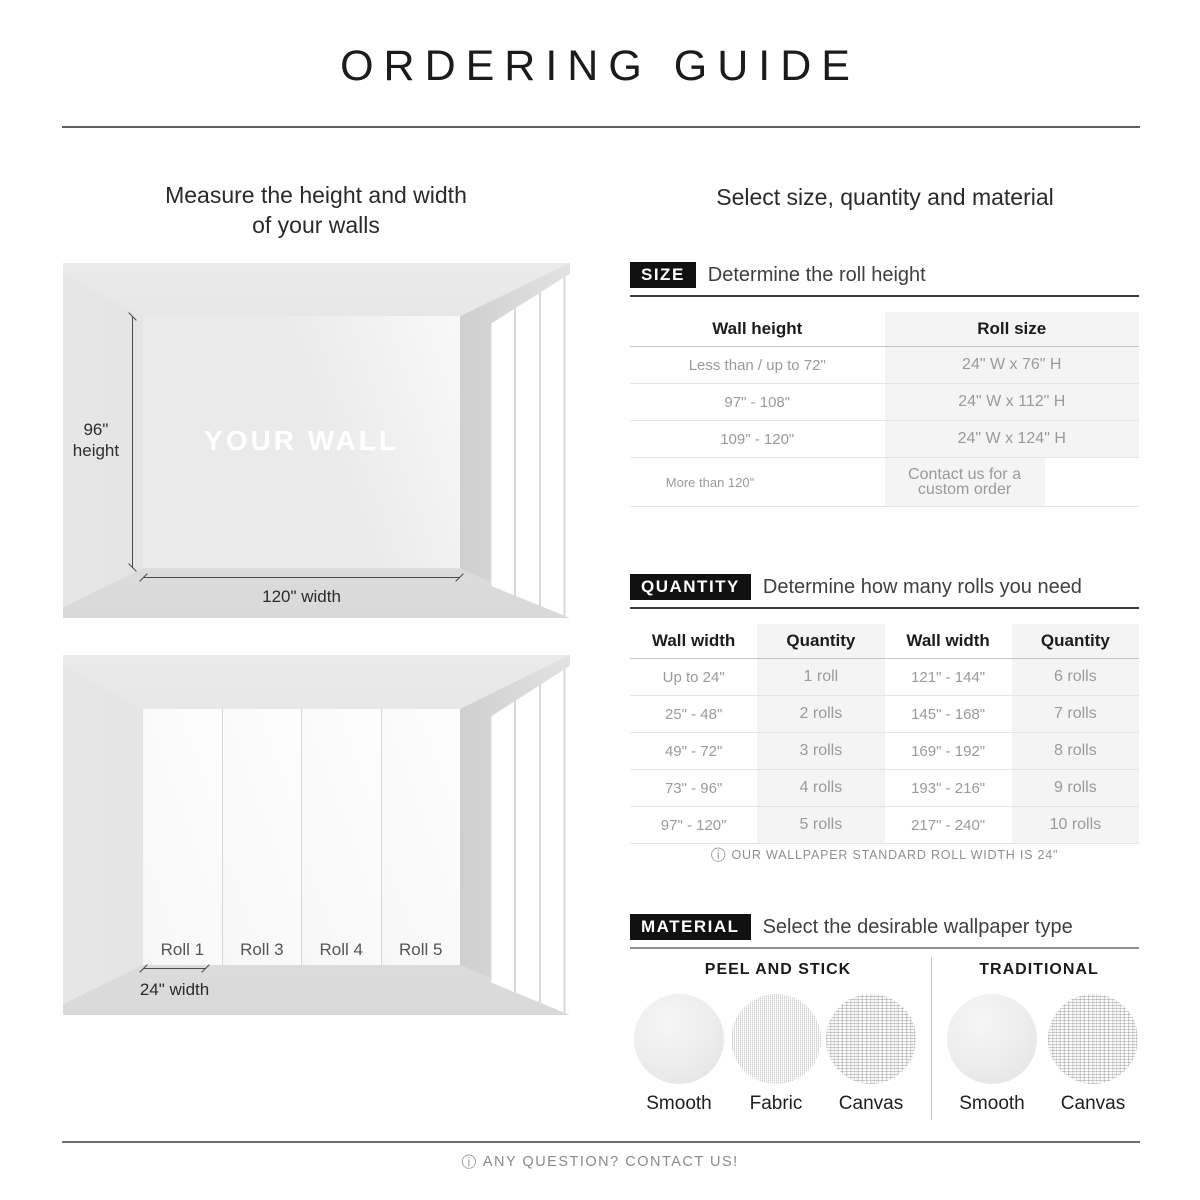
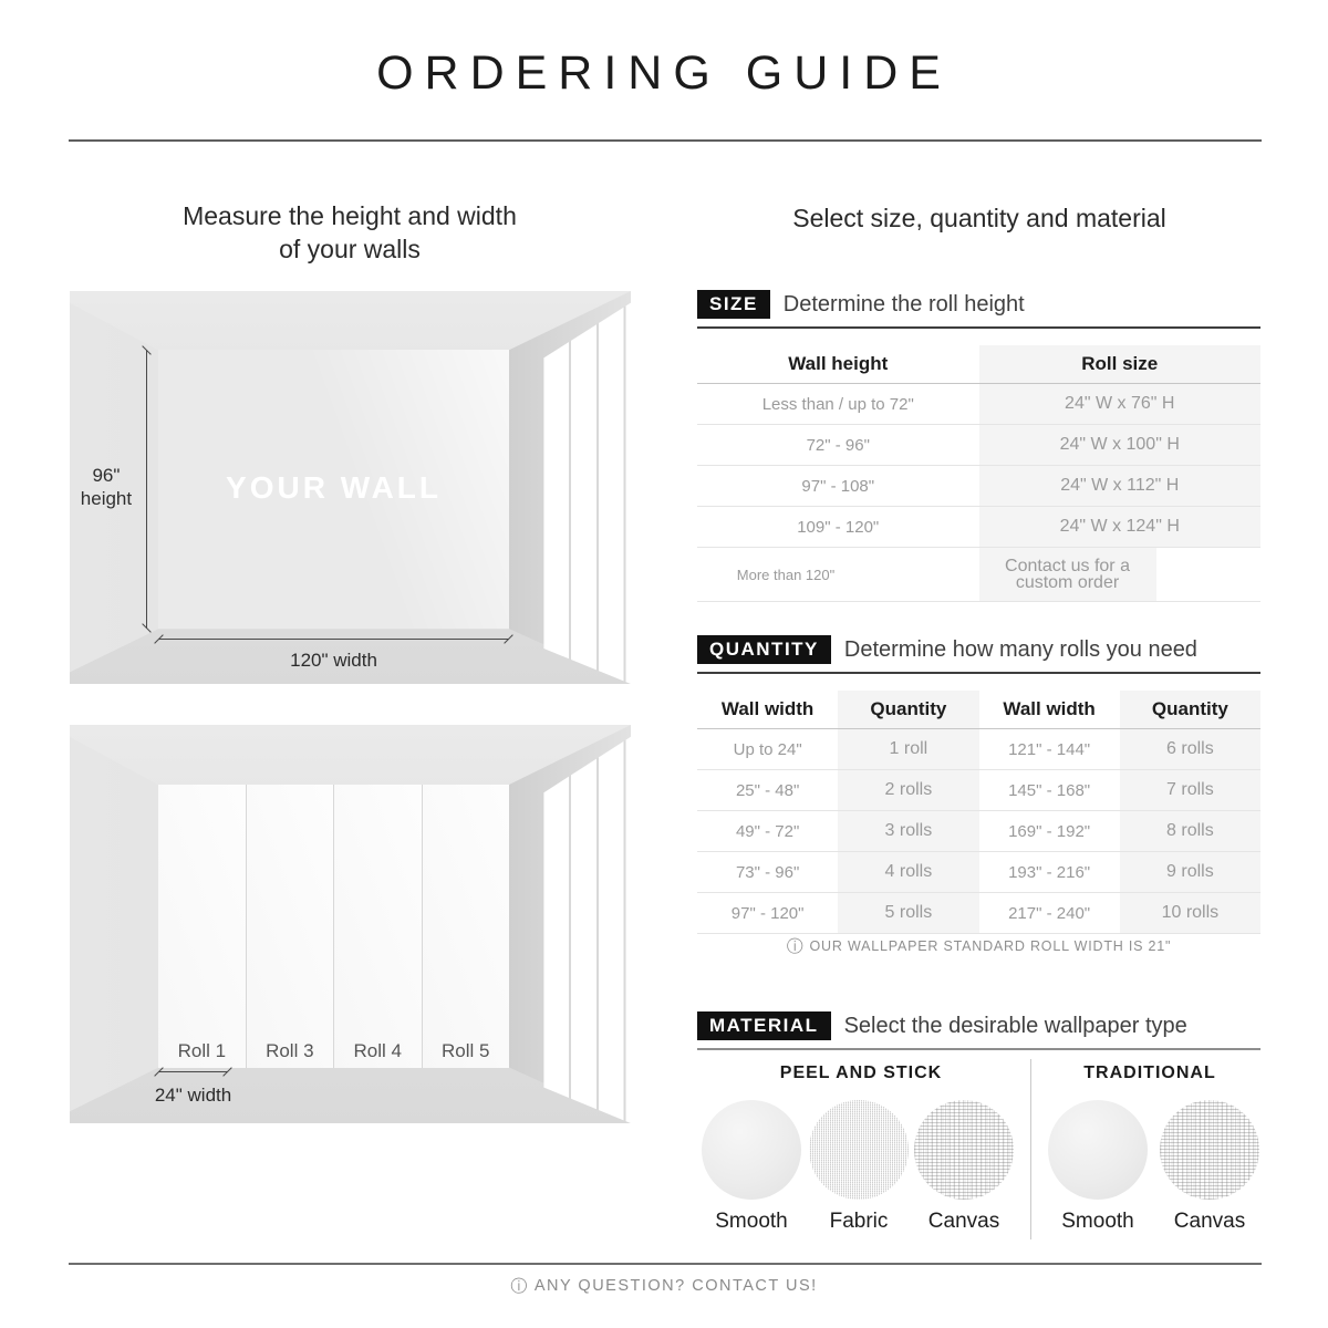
  ORDERING GUIDE
  Measure the height and width
  of your walls
  96"
  height
  120" width
  Roll 1
  Roll 3
  Roll 4
  Roll 5
  24" width
  Select size, quantity and material
  SIZE
  Determine the roll height
  Wall height
  Roll size
  Less than / up to 72"
  24" W x 76" H
+ 72" - 96"
+ 24" W x 100" H
  97" - 108"
  24" W x 112" H
  109" - 120"
  24" W x 124" H
  More than 120"
  Contact us for a custom order
  QUANTITY
  Determine how many rolls you need
  Wall width
  Quantity
  Wall width
  Quantity
  Up to 24"
  1 roll
  121" - 144"
  6 rolls
  25" - 48"
  2 rolls
  145" - 168"
  7 rolls
  49" - 72"
  3 rolls
  169" - 192"
  8 rolls
  73" - 96"
  4 rolls
  193" - 216"
  9 rolls
  97" - 120"
  5 rolls
  217" - 240"
  10 rolls
- ⓘ OUR WALLPAPER STANDARD ROLL WIDTH IS 24"
+ ⓘ OUR WALLPAPER STANDARD ROLL WIDTH IS 21"
  MATERIAL
  Select the desirable wallpaper type
  PEEL AND STICK
  TRADITIONAL
  Smooth
  Fabric
  Canvas
  Smooth
  Canvas
  ⓘ ANY QUESTION? CONTACT US!
